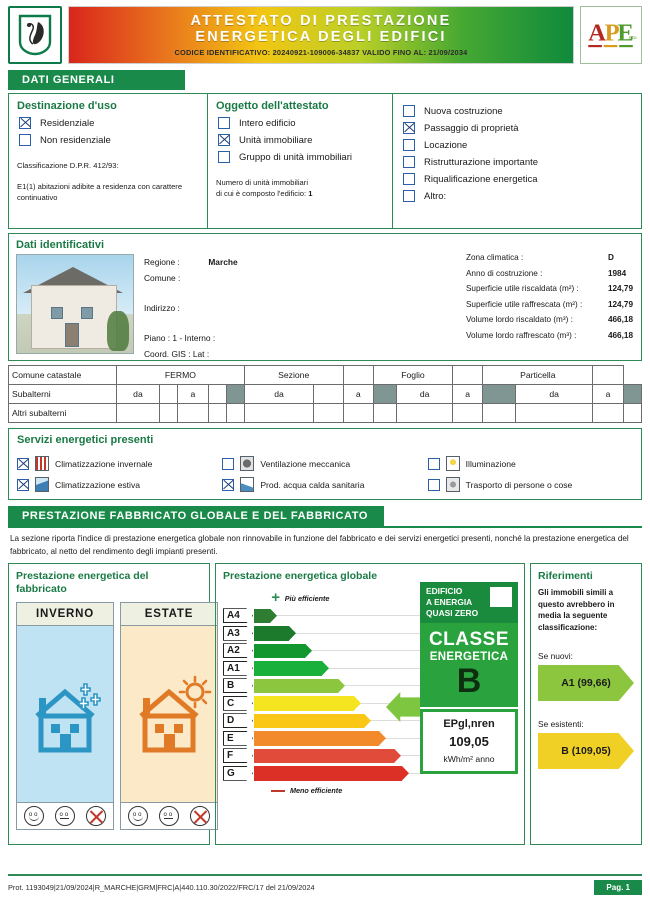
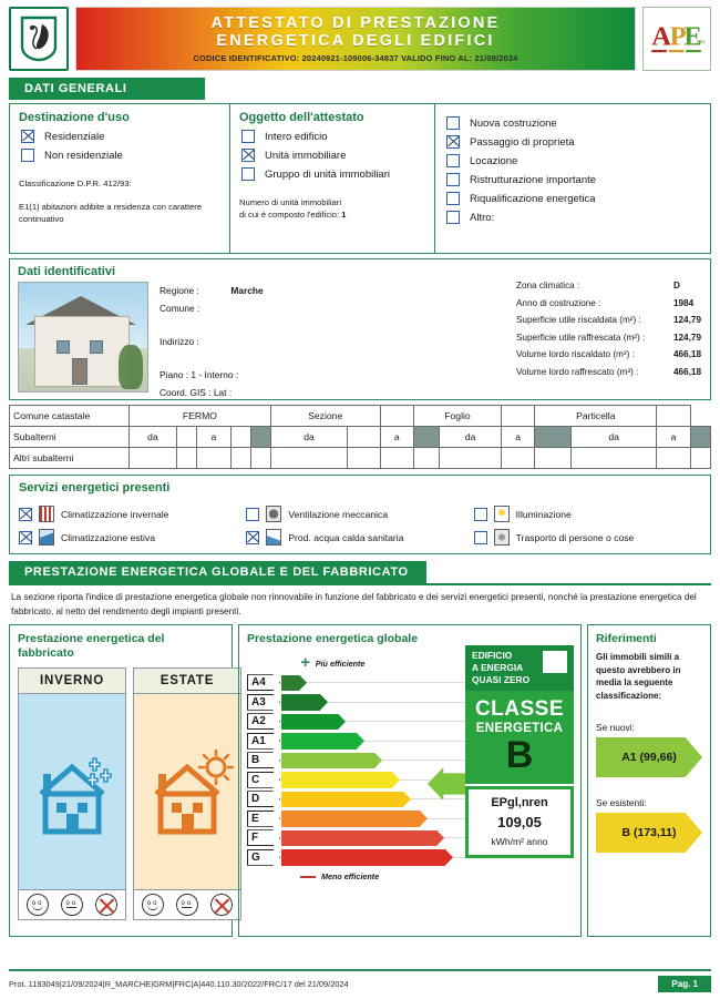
  ATTESTATO DI PRESTAZIONE
  ENERGETICA DEGLI EDIFICI
  CODICE IDENTIFICATIVO: 20240921-109006-34837 VALIDO FINO AL: 21/09/2034
  A
  P
  E
  DATI GENERALI
  Destinazione d'uso
  Residenziale
  Non residenziale
  Classificazione D.P.R. 412/93:
  E1(1) abitazioni adibite a residenza con carattere continuativo
  Oggetto dell'attestato
  Intero edificio
  Unità immobiliare
  Gruppo di unità immobiliari
  Numero di unità immobiliari
  di cui è composto l'edificio: 1
  Nuova costruzione
  Passaggio di proprietà
  Locazione
  Ristrutturazione importante
  Riqualificazione energetica
  Altro:
  Dati identificativi
  Regione : Marche
  Comune :
  Indirizzo :
  Piano : 1 - Interno :
  Coord. GIS : Lat :
  Zona climatica :
  D
  Anno di costruzione :
  1984
  Superficie utile riscaldata (m²) :
  124,79
  Superficie utile raffrescata (m²) :
  124,79
  Volume lordo riscaldato (m³) :
  466,18
  Volume lordo raffrescato (m³) :
  466,18
  Comune catastale	FERMO	Sezione		Foglio		Particella
  Subalterni	da		a			da		a		da	a		da	a
  Altri subalterni
  Servizi energetici presenti
  Climatizzazione invernale
  Climatizzazione estiva
  Ventilazione meccanica
  Prod. acqua calda sanitaria
  Illuminazione
  Trasporto di persone o cose
- PRESTAZIONE FABBRICATO GLOBALE E DEL FABBRICATO
+ PRESTAZIONE ENERGETICA GLOBALE E DEL FABBRICATO
  La sezione riporta l'indice di prestazione energetica globale non rinnovabile in funzione del fabbricato e dei servizi energetici presenti, nonché la prestazione energetica del fabbricato, al netto del rendimento degli impianti presenti.
  Prestazione energetica del fabbricato
  INVERNO
  ESTATE
  Prestazione energetica globale
  +
  Più efficiente
  A4
  A3
  A2
  A1
  B
  C
  D
  E
  F
  G
  Meno efficiente
  EDIFICIO
  A ENERGIA
  QUASI ZERO
  CLASSE
  ENERGETICA
  B
  EPgl,nren
  109,05
  kWh/m² anno
  Riferimenti
  Gli immobili simili a questo avrebbero in media la seguente classificazione:
  Se nuovi:
  A1 (99,66)
  Se esistenti:
- B (109,05)
+ B (173,11)
  Prot. 1193049|21/09/2024|R_MARCHE|GRM|FRC|A|440.110.30/2022/FRC/17 del 21/09/2024
  Pag. 1
